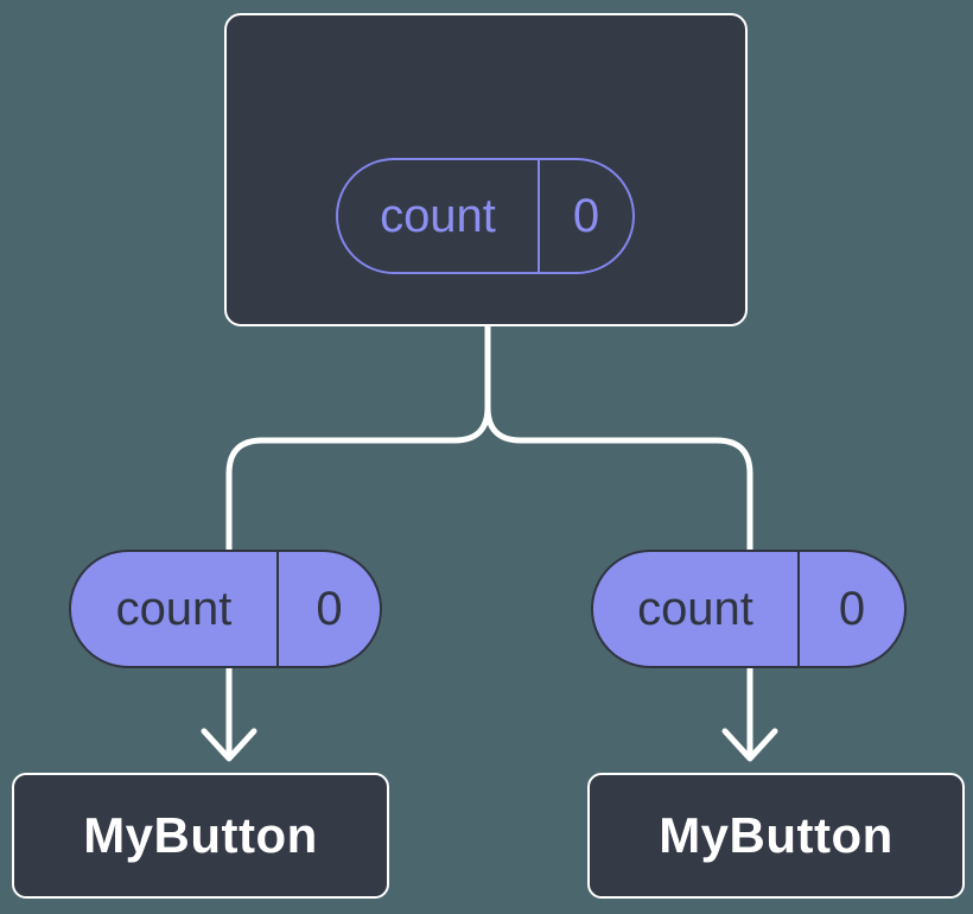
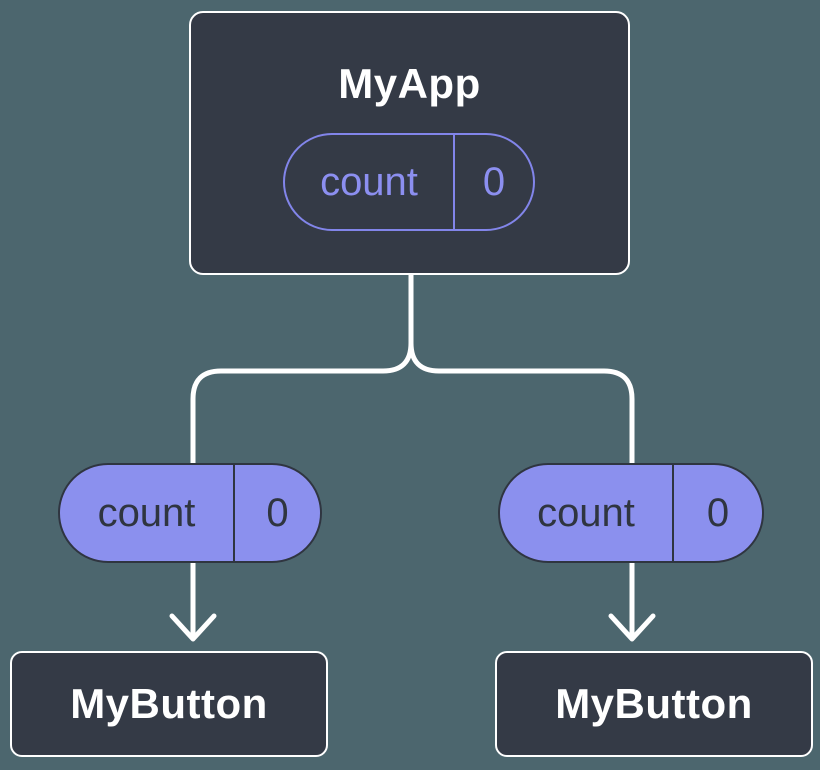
+ MyApp
  count
  0
  count
  0
  count
  0
  MyButton
  MyButton
